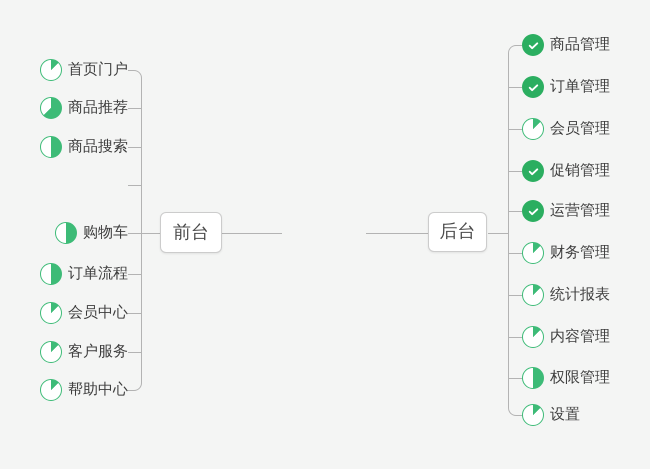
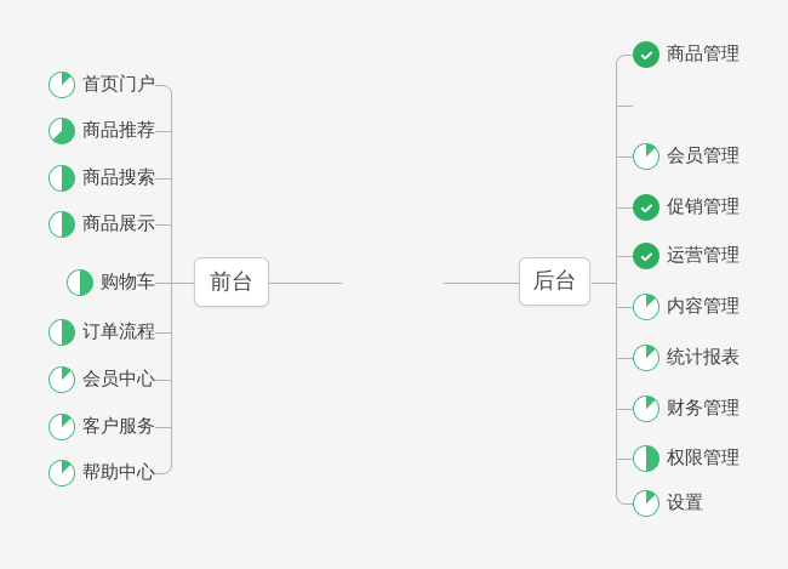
  前台
  后台
  首页门户
  商品推荐
  商品搜索
+ 商品展示
  购物车
  订单流程
  会员中心
  客户服务
  帮助中心
  商品管理
- 订单管理
  会员管理
  促销管理
  运营管理
- 财务管理
+ 内容管理
  统计报表
- 内容管理
+ 财务管理
  权限管理
  设置
